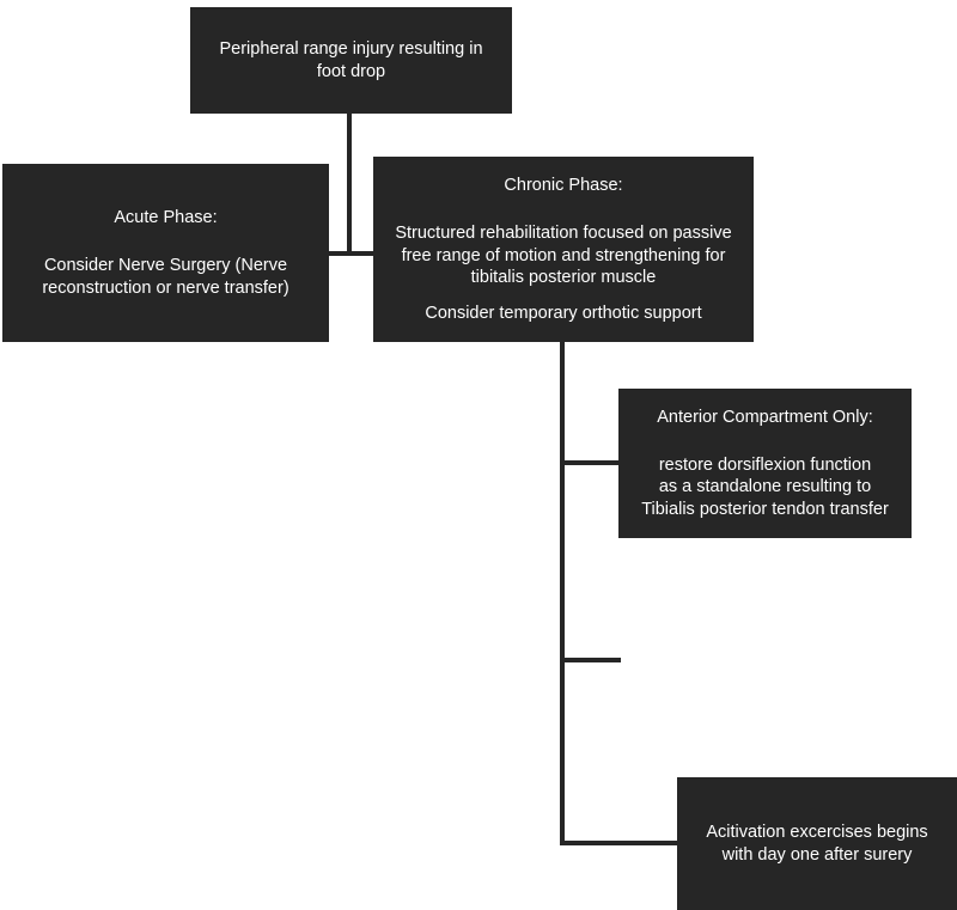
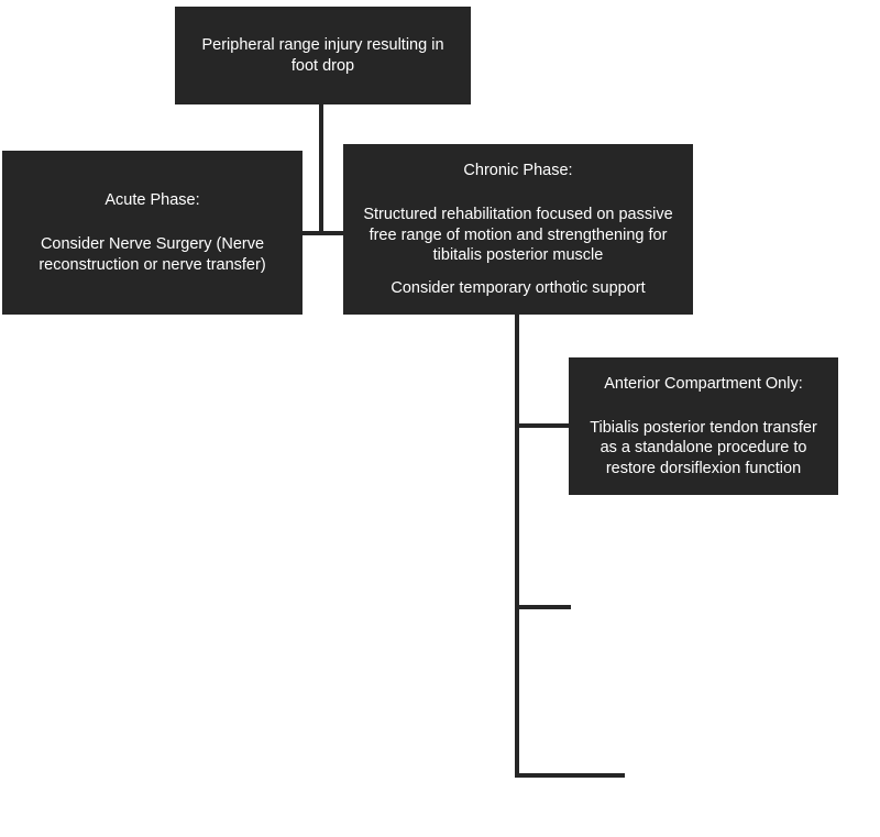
  Peripheral range injury resulting in
  foot drop
  Acute Phase:
  Consider Nerve Surgery (Nerve
  reconstruction or nerve transfer)
  Chronic Phase:
  Structured rehabilitation focused on passive
  free range of motion and strengthening for
  tibitalis posterior muscle
  Consider temporary orthotic support
  Anterior Compartment Only:
- restore dorsiflexion function
+ Tibialis posterior tendon transfer
- as a standalone resulting to
+ as a standalone procedure to
- Tibialis posterior tendon transfer
+ restore dorsiflexion function
- Acitivation excercises begins
- with day one after surery
